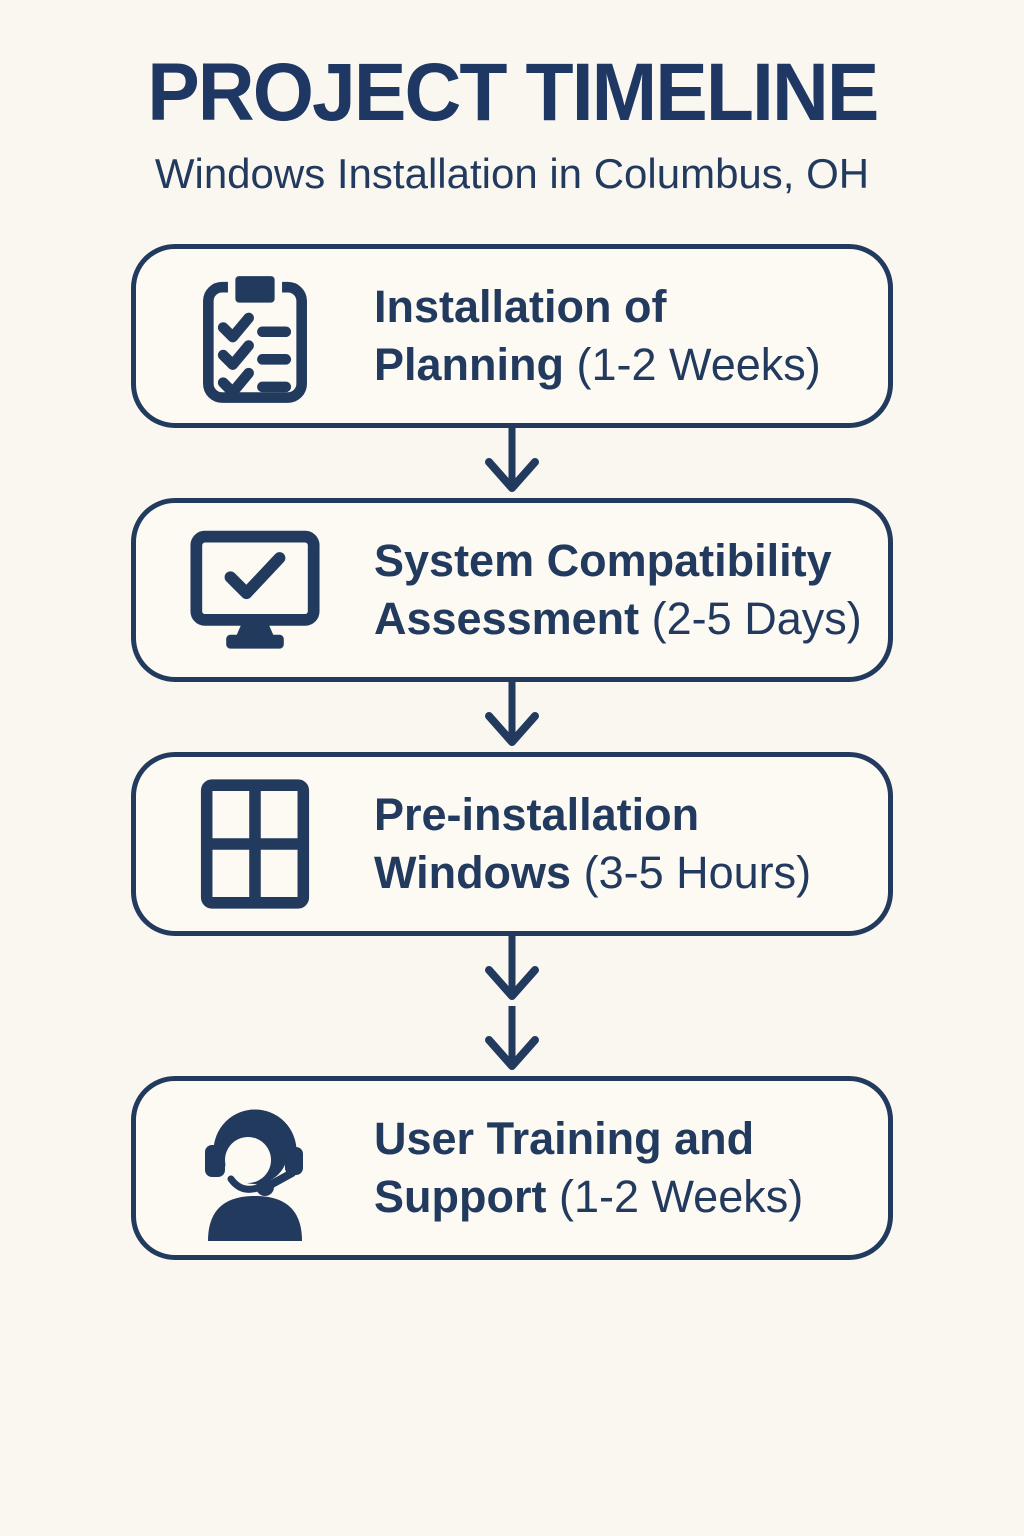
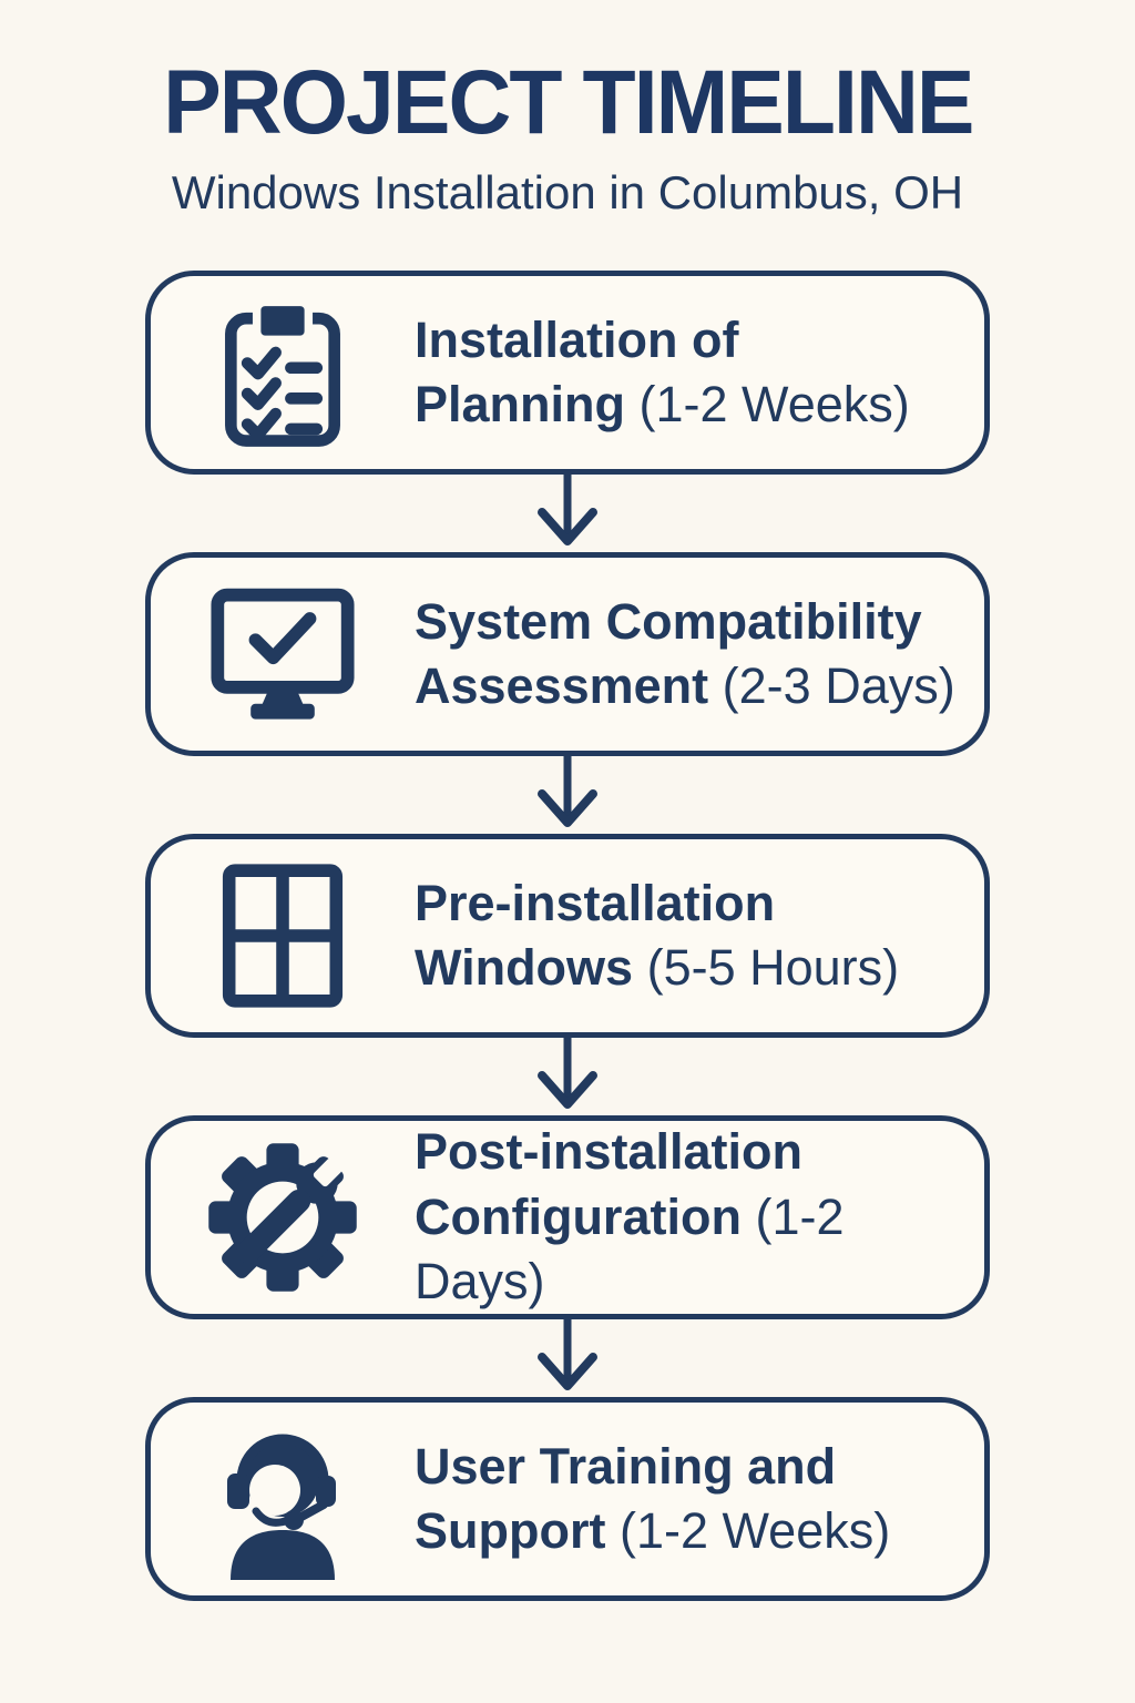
  PROJECT TIMELINE
  Windows Installation in Columbus, OH
  Installation of
  Planning (1-2 Weeks)
  System Compatibility
- Assessment (2-5 Days)
+ Assessment (2-3 Days)
  Pre-installation
- Windows (3-5 Hours)
+ Windows (5-5 Hours)
+ Post-installation
+ Configuration (1-2 Days)
  User Training and
  Support (1-2 Weeks)
